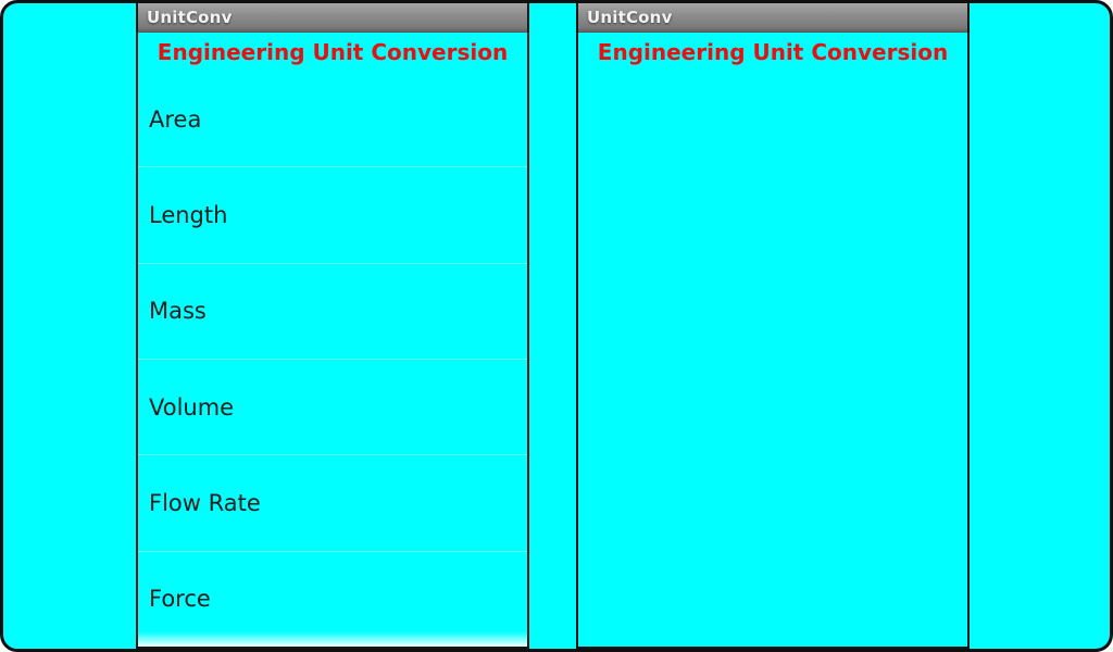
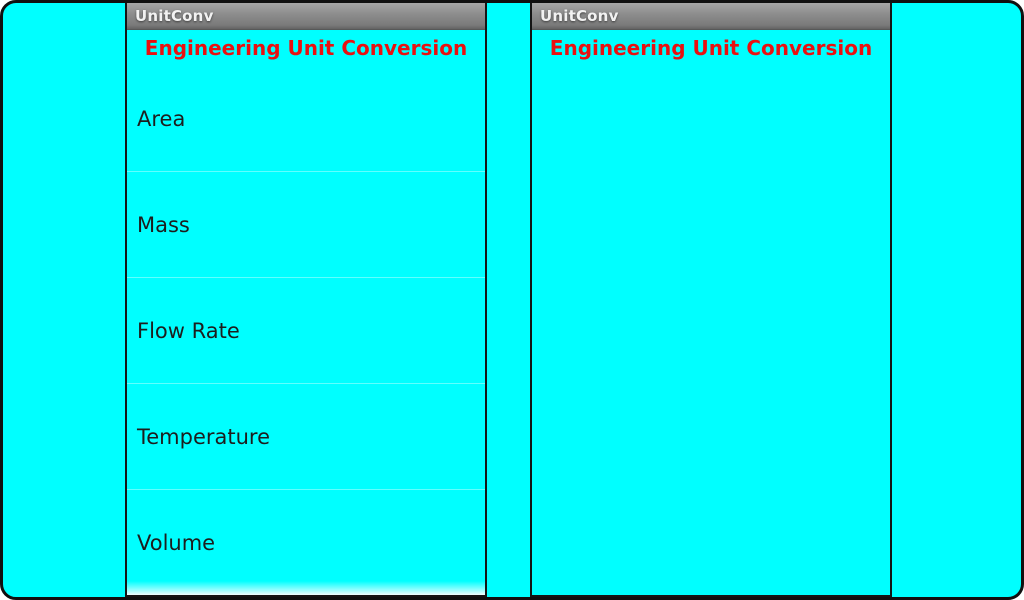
  UnitConv
  Engineering Unit Conversion
  Area
- Length
  Mass
- Volume
+ Flow Rate
+ Temperature
- Flow Rate
+ Volume
- Force
  UnitConv
  Engineering Unit Conversion
